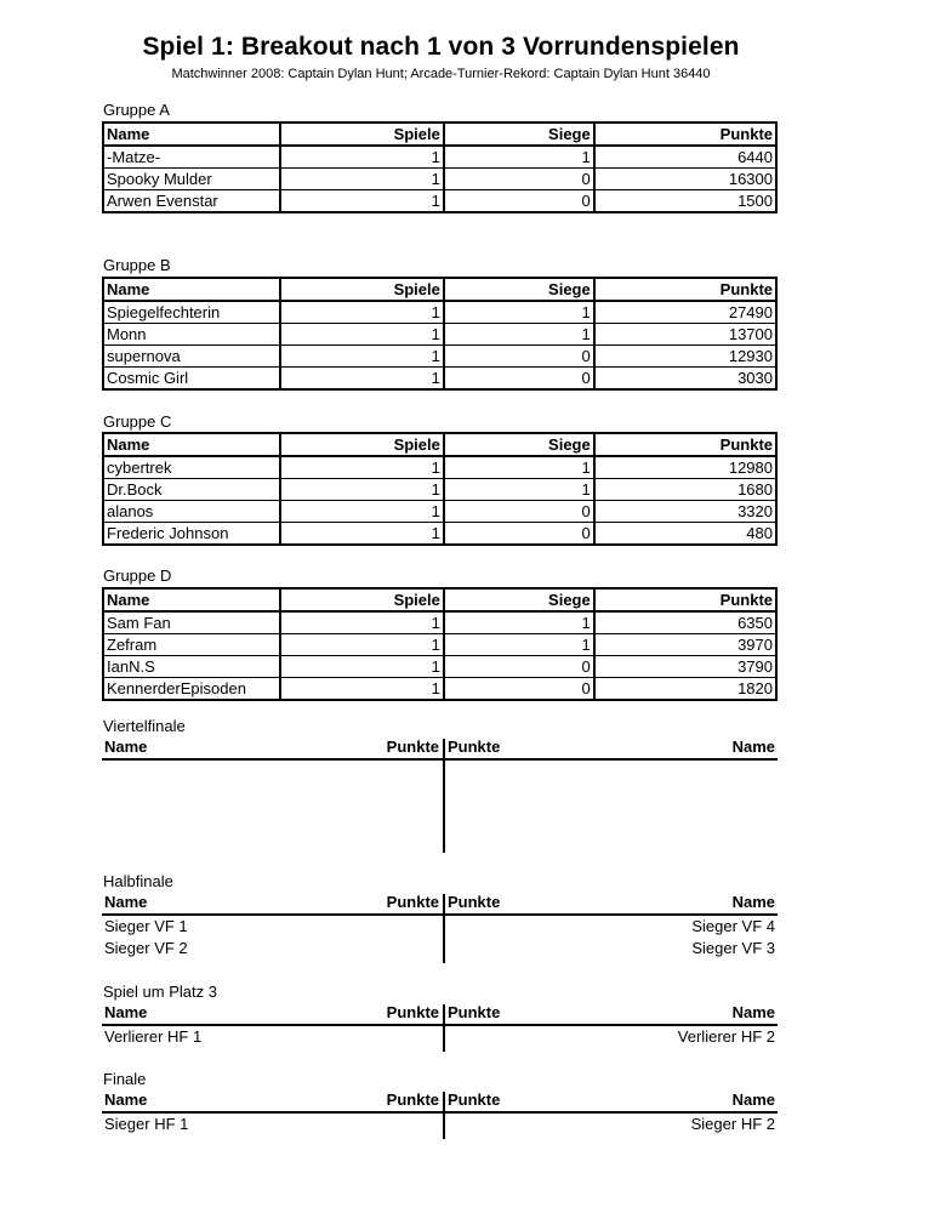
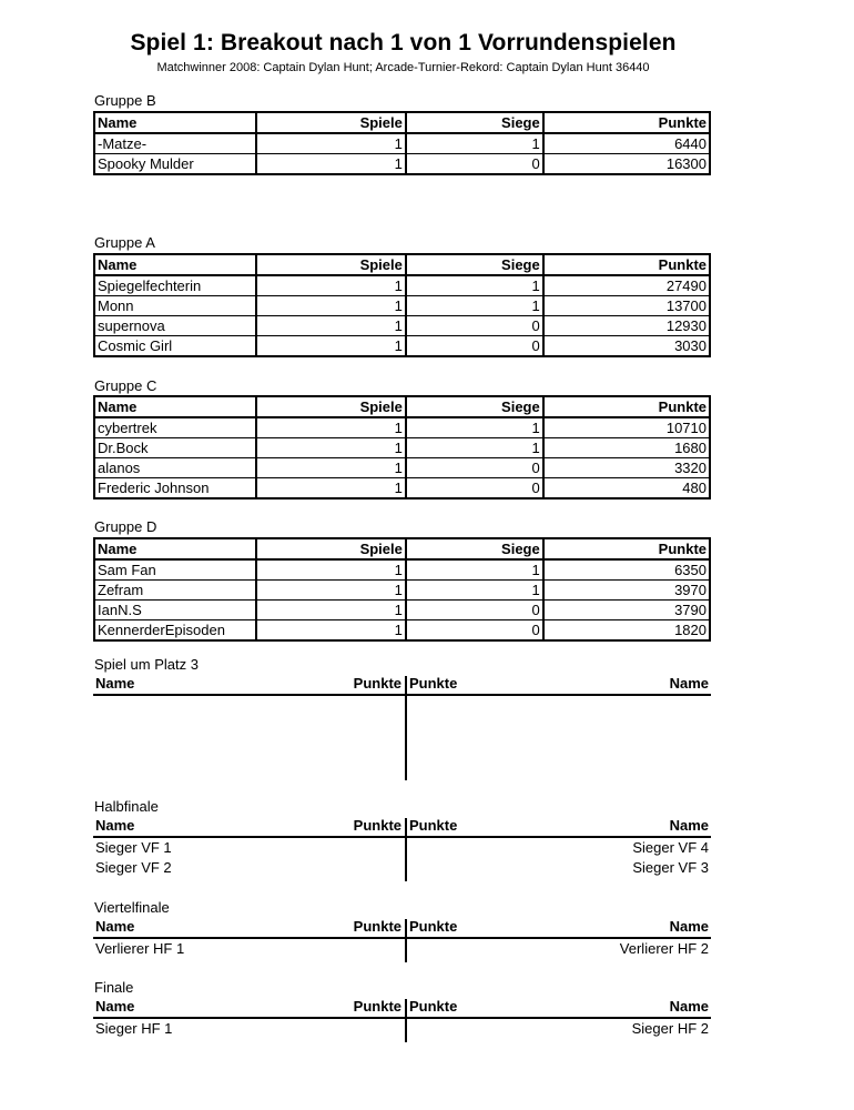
- Spiel 1: Breakout nach 1 von 3 Vorrundenspielen
+ Spiel 1: Breakout nach 1 von 1 Vorrundenspielen
  Matchwinner 2008: Captain Dylan Hunt; Arcade-Turnier-Rekord: Captain Dylan Hunt 36440
- Gruppe A
+ Gruppe B
  Name	Spiele	Siege	Punkte
  -Matze-	1	1	6440
  Spooky Mulder	1	0	16300
- Arwen Evenstar	1	0	1500
- Gruppe B
+ Gruppe A
  Name	Spiele	Siege	Punkte
  Spiegelfechterin	1	1	27490
  Monn	1	1	13700
  supernova	1	0	12930
  Cosmic Girl	1	0	3030
  Gruppe C
  Name	Spiele	Siege	Punkte
- cybertrek	1	1	12980
+ cybertrek	1	1	10710
  Dr.Bock	1	1	1680
  alanos	1	0	3320
  Frederic Johnson	1	0	480
  Gruppe D
  Name	Spiele	Siege	Punkte
  Sam Fan	1	1	6350
  Zefram	1	1	3970
  IanN.S	1	0	3790
  KennerderEpisoden	1	0	1820
- Viertelfinale
+ Spiel um Platz 3
  Name
  Punkte
  Punkte
  Name
  Halbfinale
  Name
  Punkte
  Punkte
  Name
  Sieger VF 1
  Sieger VF 4
  Sieger VF 2
  Sieger VF 3
- Spiel um Platz 3
+ Viertelfinale
  Name
  Punkte
  Punkte
  Name
  Verlierer HF 1
  Verlierer HF 2
  Finale
  Name
  Punkte
  Punkte
  Name
  Sieger HF 1
  Sieger HF 2
